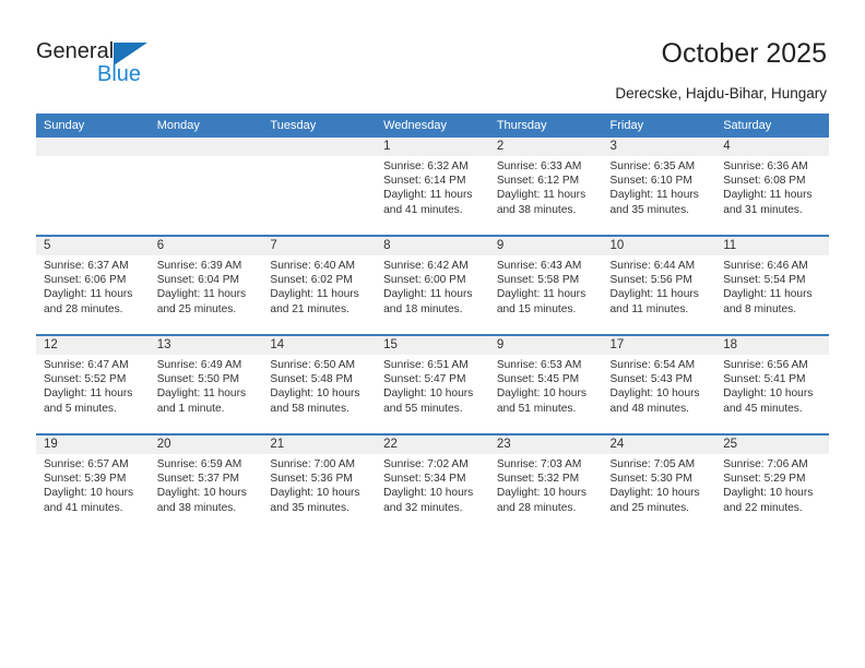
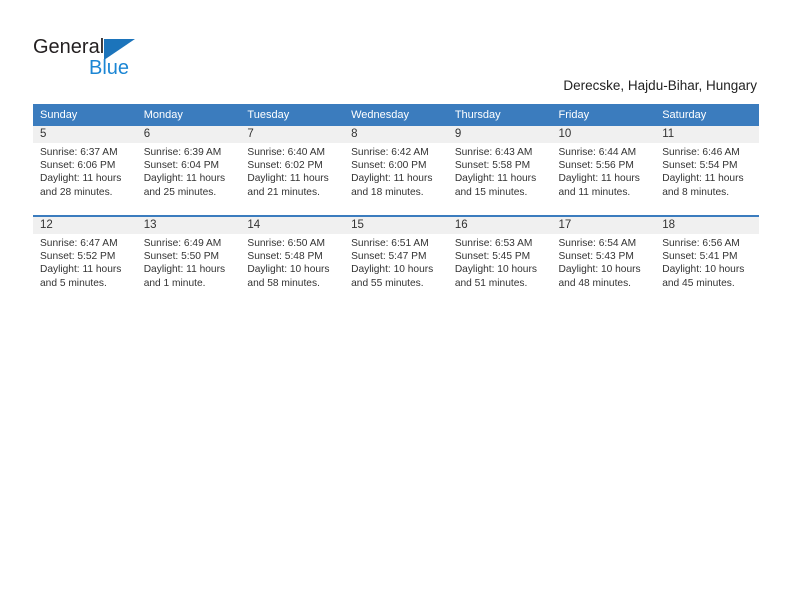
  General
  Blue
- October 2025
  Derecske, Hajdu-Bihar, Hungary
  Sunday	Monday	Tuesday	Wednesday	Thursday	Friday	Saturday
- 			1Sunrise: 6:32 AMSunset: 6:14 PMDaylight: 11 hoursand 41 minutes.	2Sunrise: 6:33 AMSunset: 6:12 PMDaylight: 11 hoursand 38 minutes.	3Sunrise: 6:35 AMSunset: 6:10 PMDaylight: 11 hoursand 35 minutes.	4Sunrise: 6:36 AMSunset: 6:08 PMDaylight: 11 hoursand 31 minutes.
  5Sunrise: 6:37 AMSunset: 6:06 PMDaylight: 11 hoursand 28 minutes.	6Sunrise: 6:39 AMSunset: 6:04 PMDaylight: 11 hoursand 25 minutes.	7Sunrise: 6:40 AMSunset: 6:02 PMDaylight: 11 hoursand 21 minutes.	8Sunrise: 6:42 AMSunset: 6:00 PMDaylight: 11 hoursand 18 minutes.	9Sunrise: 6:43 AMSunset: 5:58 PMDaylight: 11 hoursand 15 minutes.	10Sunrise: 6:44 AMSunset: 5:56 PMDaylight: 11 hoursand 11 minutes.	11Sunrise: 6:46 AMSunset: 5:54 PMDaylight: 11 hoursand 8 minutes.
- 12Sunrise: 6:47 AMSunset: 5:52 PMDaylight: 11 hoursand 5 minutes.	13Sunrise: 6:49 AMSunset: 5:50 PMDaylight: 11 hoursand 1 minute.	14Sunrise: 6:50 AMSunset: 5:48 PMDaylight: 10 hoursand 58 minutes.	15Sunrise: 6:51 AMSunset: 5:47 PMDaylight: 10 hoursand 55 minutes.	9Sunrise: 6:53 AMSunset: 5:45 PMDaylight: 10 hoursand 51 minutes.	17Sunrise: 6:54 AMSunset: 5:43 PMDaylight: 10 hoursand 48 minutes.	18Sunrise: 6:56 AMSunset: 5:41 PMDaylight: 10 hoursand 45 minutes.
+ 12Sunrise: 6:47 AMSunset: 5:52 PMDaylight: 11 hoursand 5 minutes.	13Sunrise: 6:49 AMSunset: 5:50 PMDaylight: 11 hoursand 1 minute.	14Sunrise: 6:50 AMSunset: 5:48 PMDaylight: 10 hoursand 58 minutes.	15Sunrise: 6:51 AMSunset: 5:47 PMDaylight: 10 hoursand 55 minutes.	16Sunrise: 6:53 AMSunset: 5:45 PMDaylight: 10 hoursand 51 minutes.	17Sunrise: 6:54 AMSunset: 5:43 PMDaylight: 10 hoursand 48 minutes.	18Sunrise: 6:56 AMSunset: 5:41 PMDaylight: 10 hoursand 45 minutes.
- 19Sunrise: 6:57 AMSunset: 5:39 PMDaylight: 10 hoursand 41 minutes.	20Sunrise: 6:59 AMSunset: 5:37 PMDaylight: 10 hoursand 38 minutes.	21Sunrise: 7:00 AMSunset: 5:36 PMDaylight: 10 hoursand 35 minutes.	22Sunrise: 7:02 AMSunset: 5:34 PMDaylight: 10 hoursand 32 minutes.	23Sunrise: 7:03 AMSunset: 5:32 PMDaylight: 10 hoursand 28 minutes.	24Sunrise: 7:05 AMSunset: 5:30 PMDaylight: 10 hoursand 25 minutes.	25Sunrise: 7:06 AMSunset: 5:29 PMDaylight: 10 hoursand 22 minutes.
